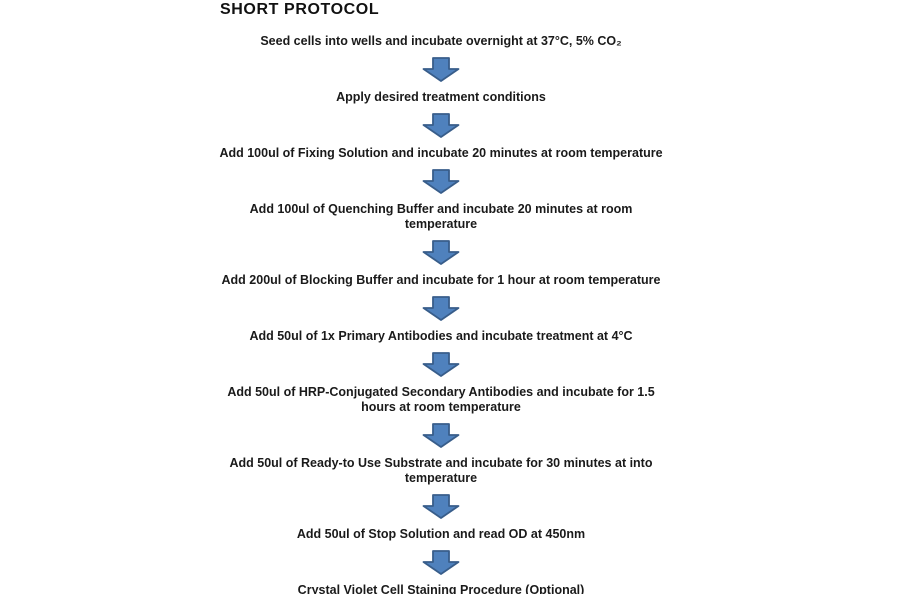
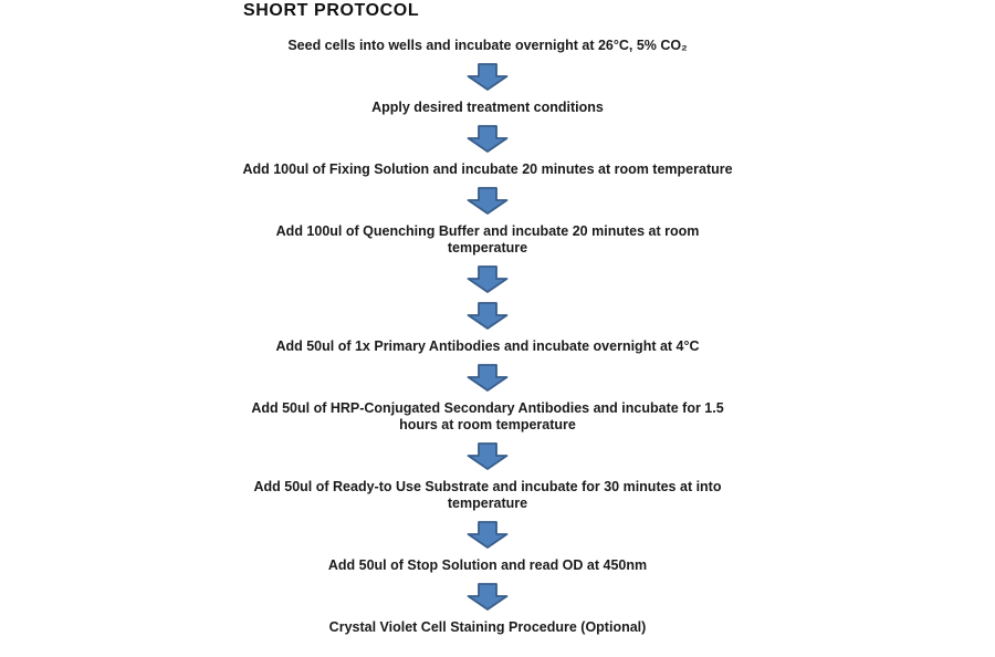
  SHORT PROTOCOL
- Seed cells into wells and incubate overnight at 37°C, 5% CO₂
+ Seed cells into wells and incubate overnight at 26°C, 5% CO₂
  Apply desired treatment conditions
  Add 100ul of Fixing Solution and incubate 20 minutes at room temperature
  Add 100ul of Quenching Buffer and incubate 20 minutes at room temperature
- Add 200ul of Blocking Buffer and incubate for 1 hour at room temperature
- Add 50ul of 1x Primary Antibodies and incubate treatment at 4°C
+ Add 50ul of 1x Primary Antibodies and incubate overnight at 4°C
  Add 50ul of HRP-Conjugated Secondary Antibodies and incubate for 1.5 hours at room temperature
  Add 50ul of Ready-to Use Substrate and incubate for 30 minutes at into temperature
  Add 50ul of Stop Solution and read OD at 450nm
  Crystal Violet Cell Staining Procedure (Optional)
